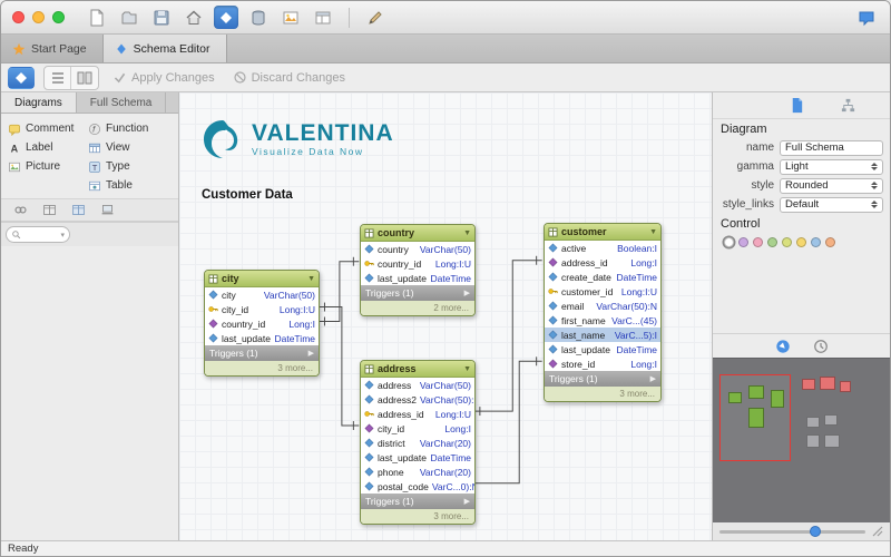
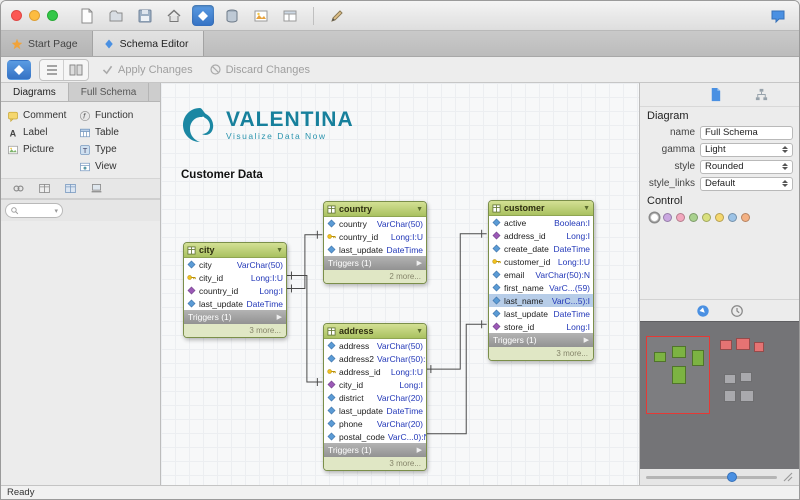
  Start Page
  Schema Editor
  Apply Changes
  Discard Changes
  Diagrams
  Full Schema
  Comment
  A
  Label
  Picture
  f
  Function
- View
+ Table
  T
  Type
- Table
+ View
  VALENTINA
  Visualize Data Now
  Customer Data
  city
  city
  VarChar(50)
  city_id
  Long:I:U
  country_id
  Long:I
  last_update
  DateTime
  Triggers (1)
  3 more...
  country
  country
  VarChar(50)
  country_id
  Long:I:U
  last_update
  DateTime
  Triggers (1)
  2 more...
  address
  address
  VarChar(50)
  address2
  VarChar(50):
  address_id
  Long:I:U
  city_id
  Long:I
  district
  VarChar(20)
  last_update
  DateTime
  phone
  VarChar(20)
  postal_code
  VarC...0):
  Triggers (1)
  3 more...
  customer
  active
  Boolean:I
  address_id
  Long:I
  create_date
  DateTime
  customer_id
  Long:I:U
  email
  VarChar(50):N
  first_name
- VarC...(45)
+ VarC...(59)
  last_name
  VarC...5):I
  last_update
  DateTime
  store_id
  Long:I
  Triggers (1)
  3 more...
  Diagram
  name
  Full Schema
  gamma
  Light
  style
  Rounded
  style_links
  Default
  Control
  Ready
